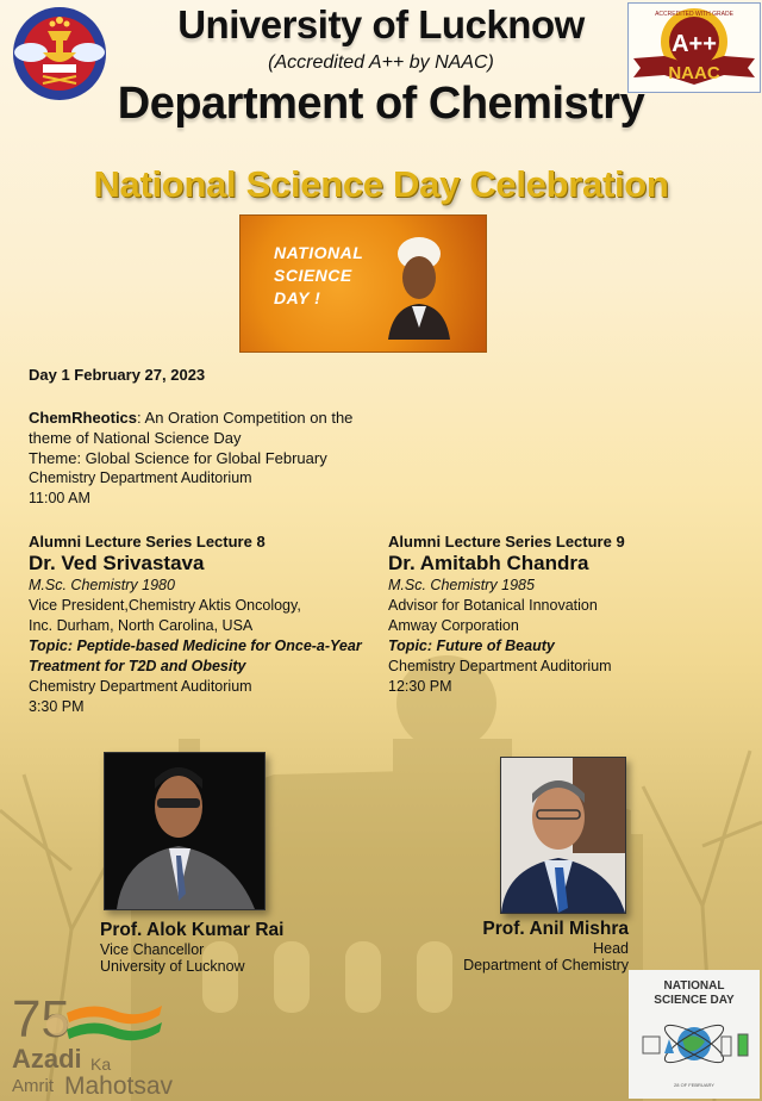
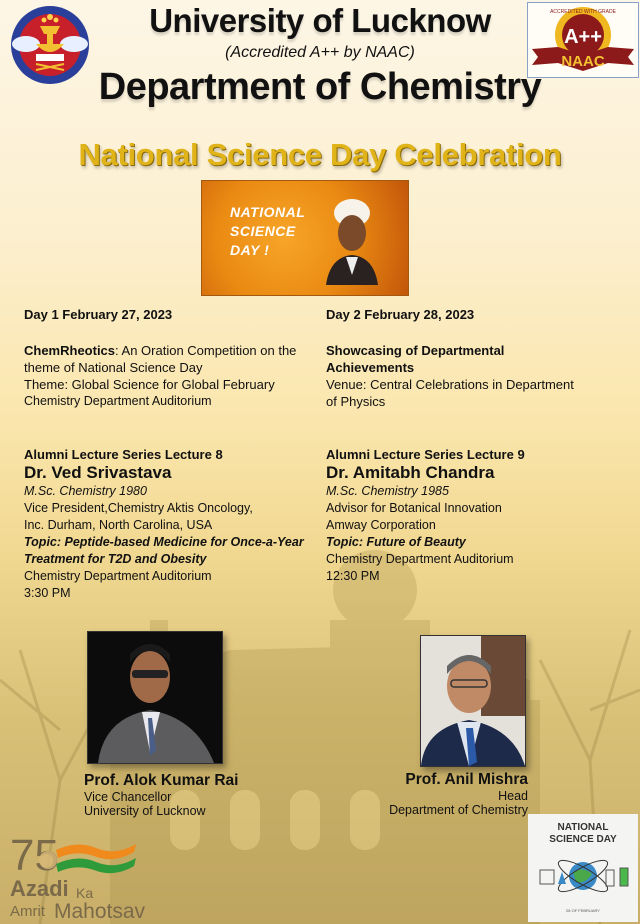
  University of Lucknow
  (Accredited A++ by NAAC)
  Department of Chemistry
  A++
  NAAC
  National Science Day Celebration
  NATIONAL
  SCIENCE
  DAY !
  Day 1 February 27, 2023
  ChemRheotics: An Oration Competition on the theme of National Science Day
  Theme: Global Science for Global February
  Chemistry Department Auditorium
- 11:00 AM
  Alumni Lecture Series Lecture 8
  Dr. Ved Srivastava
  M.Sc. Chemistry 1980
  Vice President,Chemistry Aktis Oncology,
  Inc. Durham, North Carolina, USA
  Topic: Peptide-based Medicine for Once-a-Year
  Treatment for T2D and Obesity
  Chemistry Department Auditorium
  3:30 PM
+ Day 2 February 28, 2023
+ Showcasing of Departmental
+ Achievements
+ Venue: Central Celebrations in Department
+ of Physics
  Alumni Lecture Series Lecture 9
  Dr. Amitabh Chandra
  M.Sc. Chemistry 1985
  Advisor for Botanical Innovation
  Amway Corporation
  Topic: Future of Beauty
  Chemistry Department Auditorium
  12:30 PM
  Prof. Alok Kumar Rai
  Vice Chancellor
  University of Lucknow
  Prof. Anil Mishra
  Head
  Department of Chemistry
  75
  Azadi
  Ka
  Amrit
  Mahotsav
  NATIONAL
  SCIENCE DAY
